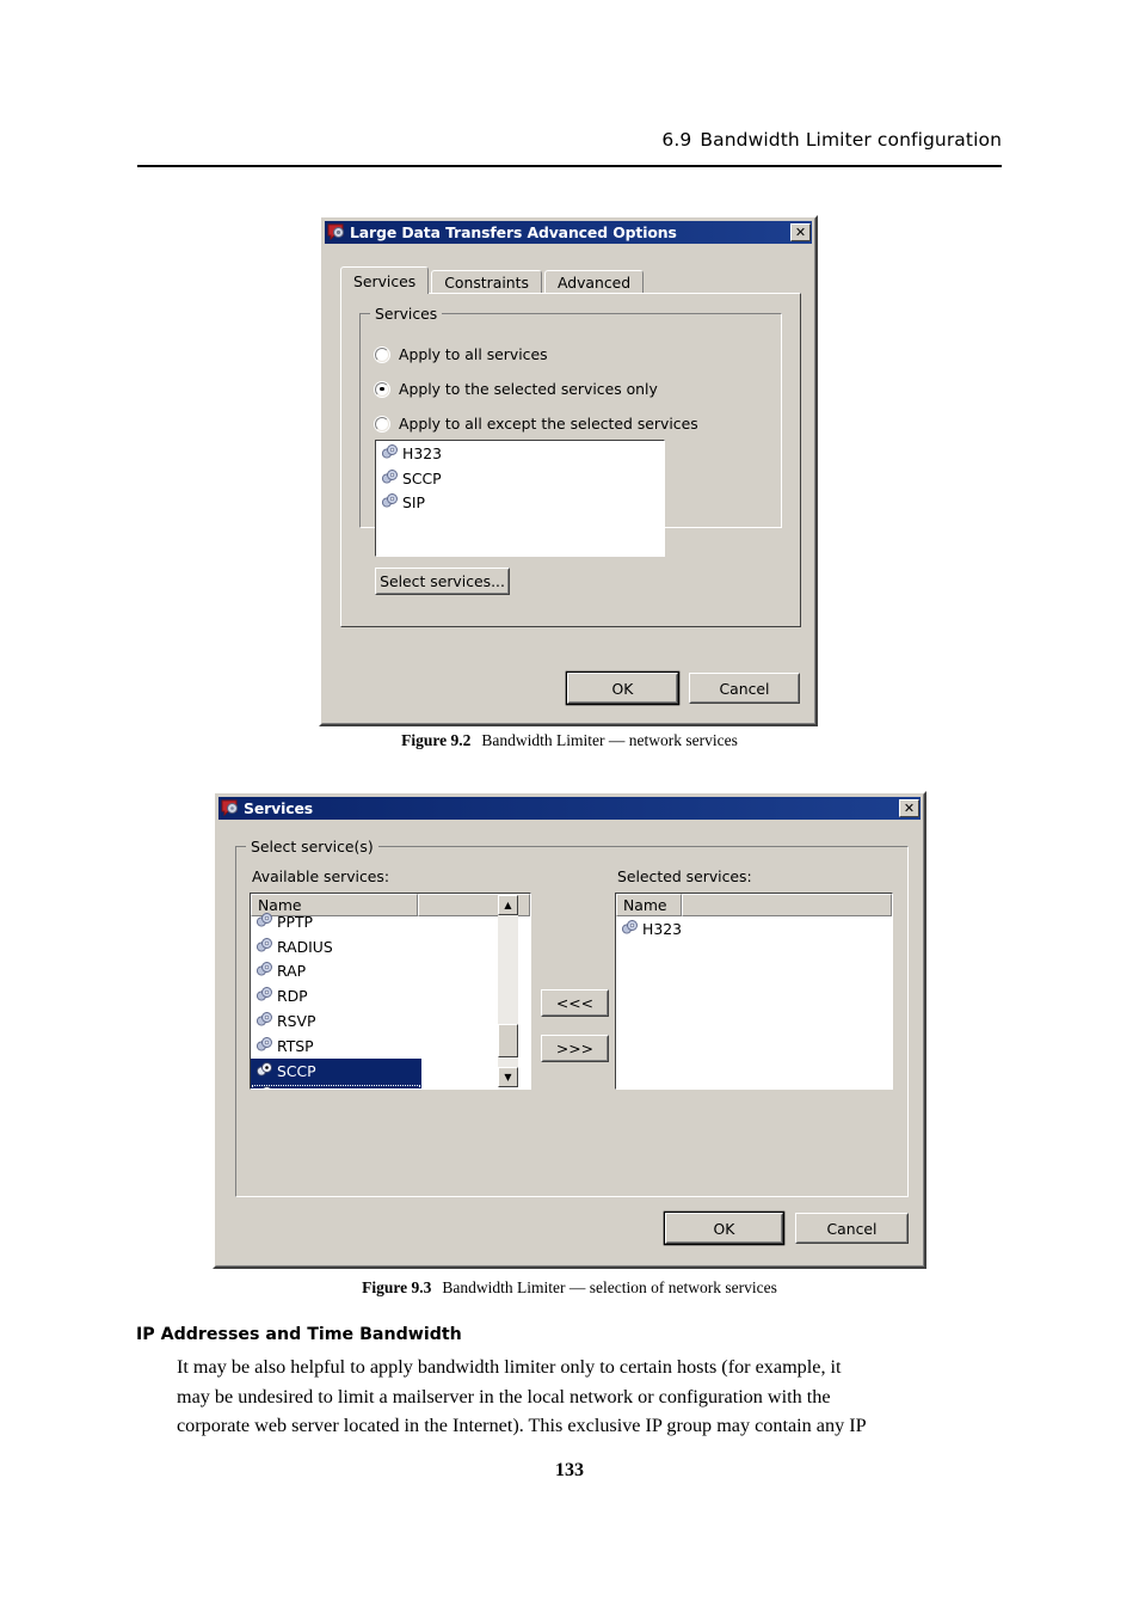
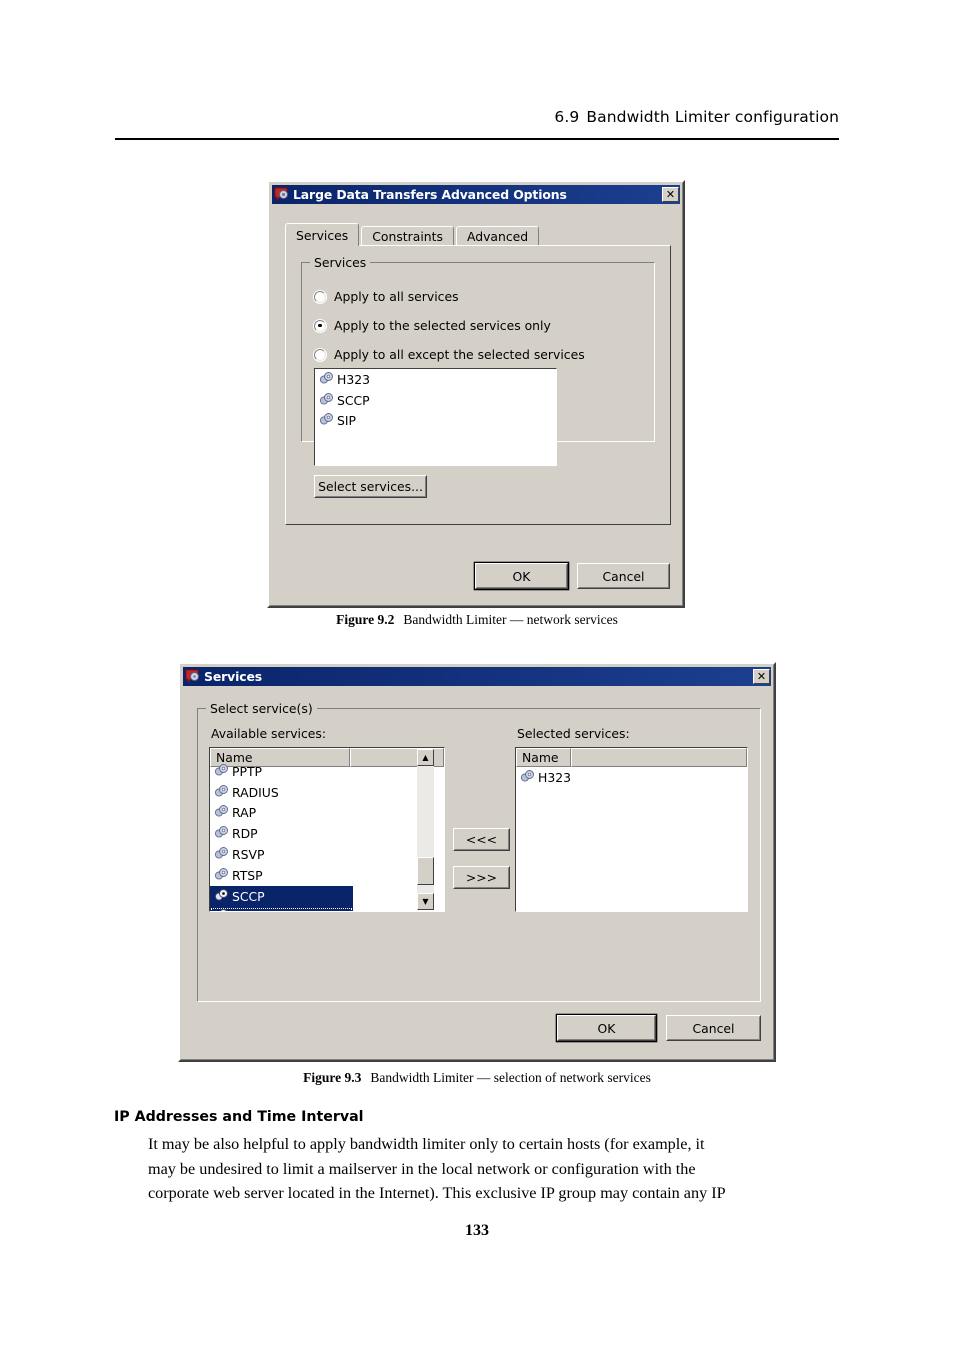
  6.9 Bandwidth Limiter configuration
  Large Data Transfers Advanced Options
  ✕
  Services
  Constraints
  Advanced
  Services
  Apply to all services
  Apply to the selected services only
  Apply to all except the selected services
  H323
  SCCP
  SIP
  Select services...
  OK
  Cancel
  Figure 9.2 Bandwidth Limiter — network services
  Services
  ✕
  Select service(s)
  Available services:
  Selected services:
  Name
  PPTP
  RADIUS
  RAP
  RDP
  RSVP
  RTSP
  SCCP
  ▲
  ▼
  <<<
  >>>
  Name
  H323
  OK
  Cancel
  Figure 9.3 Bandwidth Limiter — selection of network services
- IP Addresses and Time Bandwidth
+ IP Addresses and Time Interval
  It may be also helpful to apply bandwidth limiter only to certain hosts (for example, it
  may be undesired to limit a mailserver in the local network or configuration with the
  corporate web server located in the Internet). This exclusive IP group may contain any IP
  133
